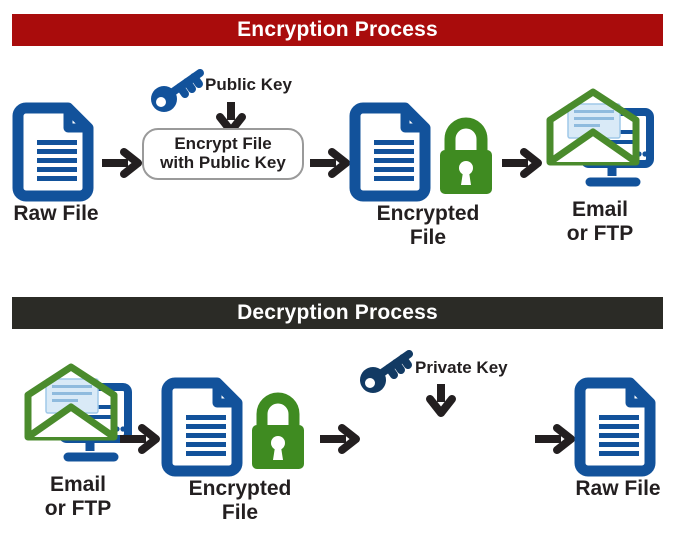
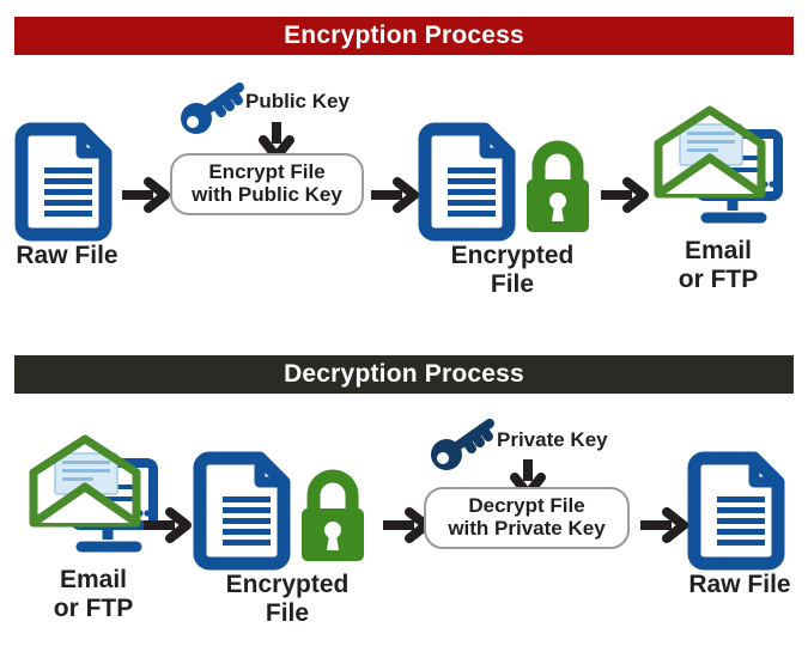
  Encryption Process
  Raw File
  Public Key
  Encrypt File
  with Public Key
  Encrypted
  File
  Email
  or FTP
  Decryption Process
  Email
  or FTP
  Encrypted
  File
  Private Key
+ Decrypt File
+ with Private Key
  Raw File
